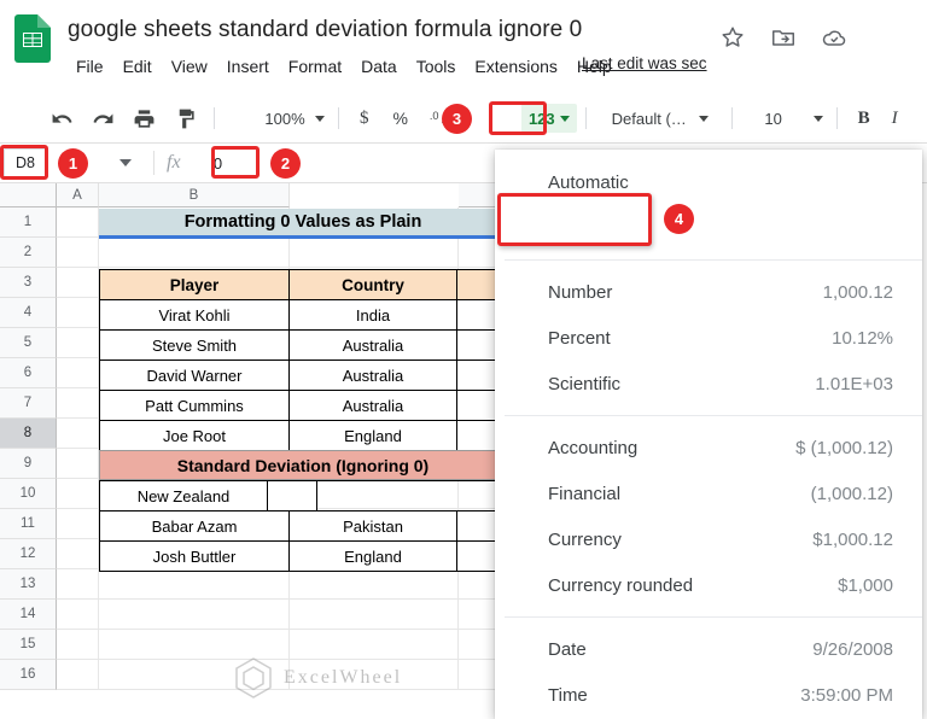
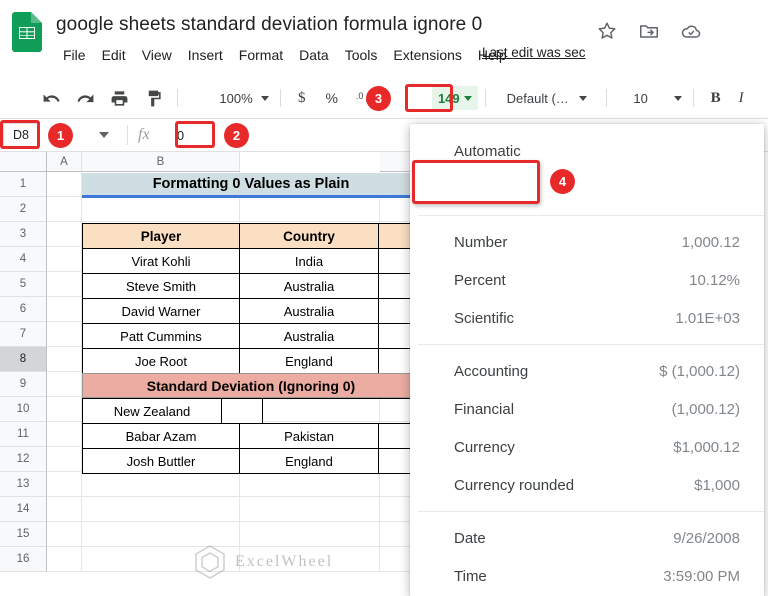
  google sheets standard deviation formula ignore 0
  File
  Edit
  View
  Insert
  Format
  Data
  Tools
  Extensions
  Help
  Last edit was sec
  100%
  $
  %
  .0
- 123
+ 149
  Default (Ari
  10
  B
  I
  D8
  fx
  0
  A
  B
  1
  2
  3
  4
  5
  6
  7
  8
  9
  10
  11
  12
  13
  14
  15
  16
  Formatting 0 Values as Plain
  Player
  Country
  Virat Kohli
  India
  Steve Smith
  Australia
  David Warner
  Australia
  Patt Cummins
  Australia
  Joe Root
  England
  New Zealand
  Babar Azam
  Pakistan
  Josh Buttler
  England
  Standard Deviation (Ignoring 0)
  ExcelWheel
  Automatic
  Number
  1,000.12
  Percent
  10.12%
  Scientific
  1.01E+03
  Accounting
  $ (1,000.12)
  Financial
  (1,000.12)
  Currency
  $1,000.12
  Currency rounded
  $1,000
  Date
  9/26/2008
  Time
  3:59:00 PM
  1
  2
  3
  4
